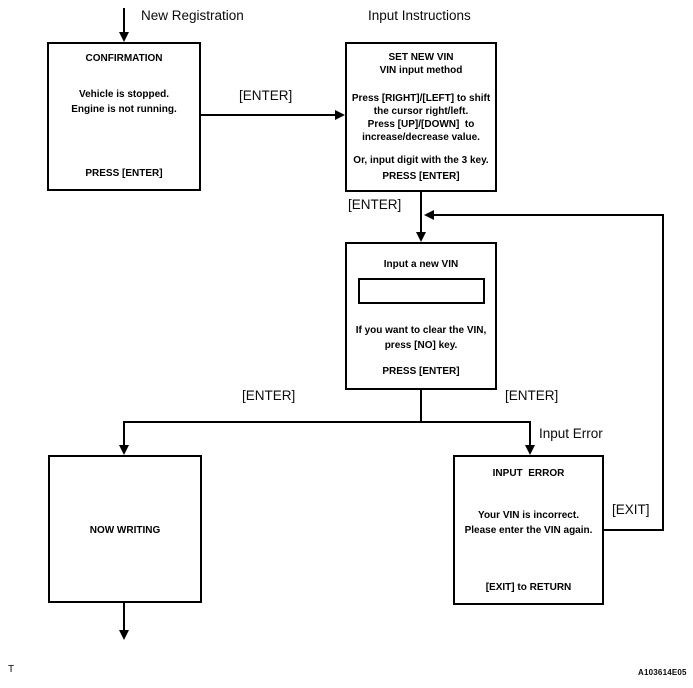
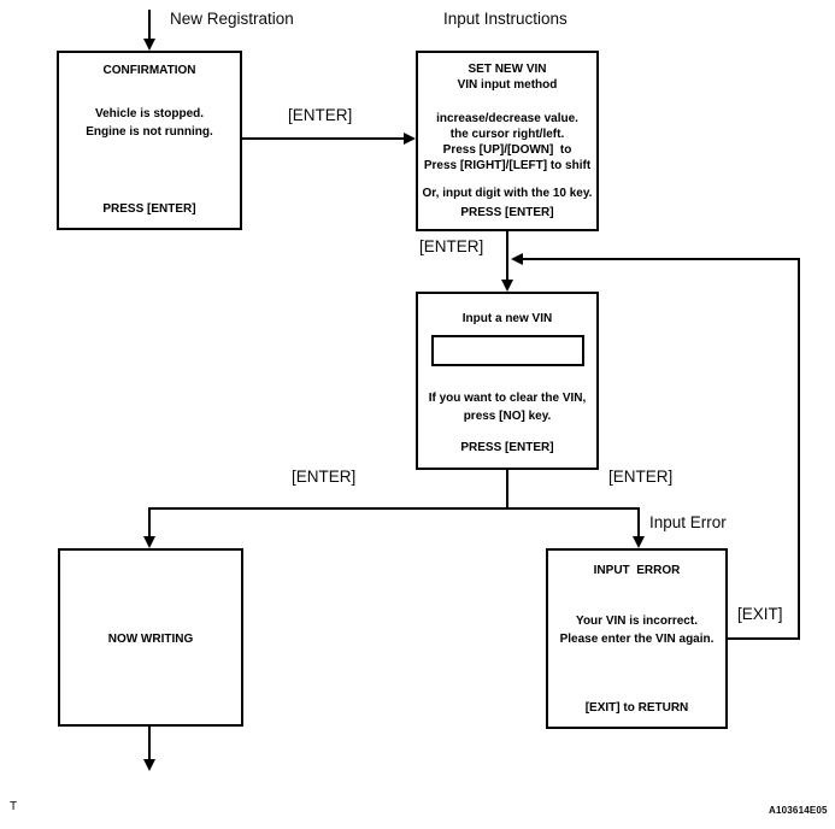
  New Registration
  Input Instructions
  CONFIRMATION
  Vehicle is stopped.
  Engine is not running.
  PRESS [ENTER]
  [ENTER]
  SET NEW VIN
  VIN input method
- Press [RIGHT]/[LEFT] to shift
+ increase/decrease value.
  the cursor right/left.
  Press [UP]/[DOWN] to
- increase/decrease value.
+ Press [RIGHT]/[LEFT] to shift
- Or, input digit with the 3 key.
+ Or, input digit with the 10 key.
  PRESS [ENTER]
  [ENTER]
  Input a new VIN
  If you want to clear the VIN,
  press [NO] key.
  PRESS [ENTER]
  [ENTER]
  [ENTER]
  Input Error
  NOW WRITING
  INPUT ERROR
  Your VIN is incorrect.
  Please enter the VIN again.
  [EXIT] to RETURN
  [EXIT]
  T
  A103614E05
